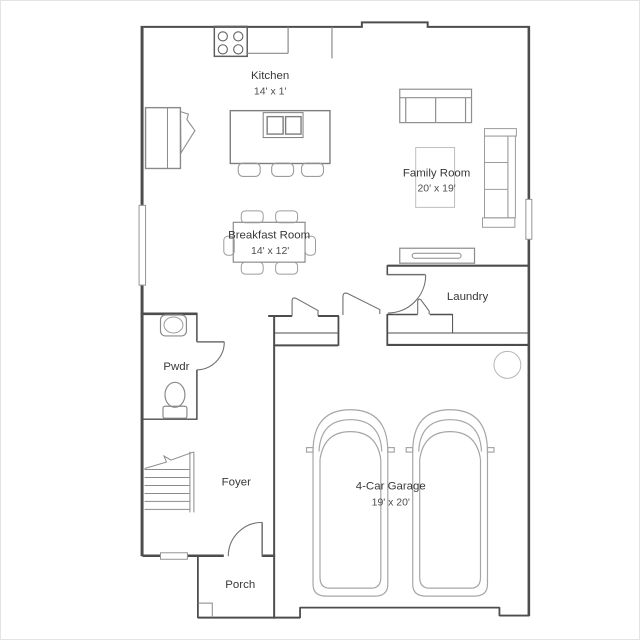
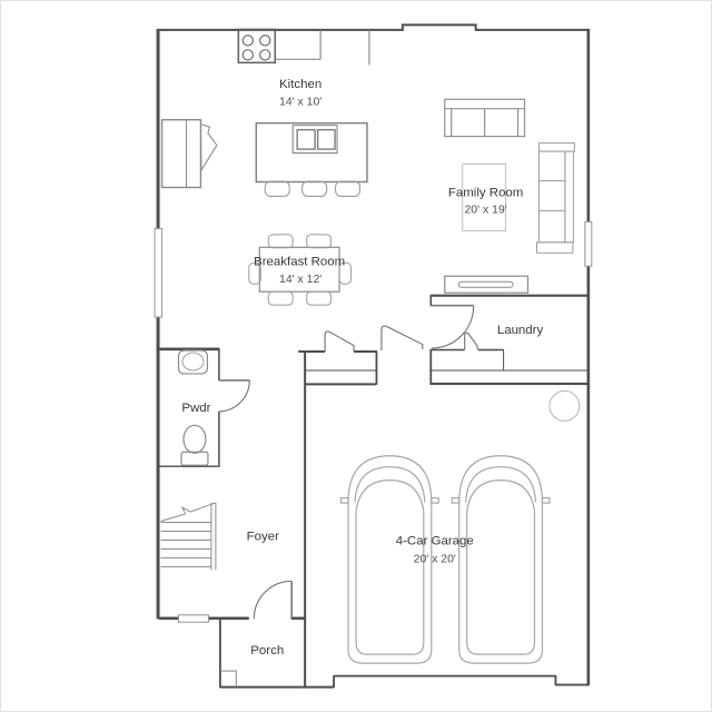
  Kitchen
- 14' x 1'
+ 14' x 10'
  Family Room
  20' x 19'
  Breakfast Room
  14' x 12'
  Laundry
  Pwdr
  Foyer
  4-Car Garage
- 19' x 20'
+ 20' x 20'
  Porch
